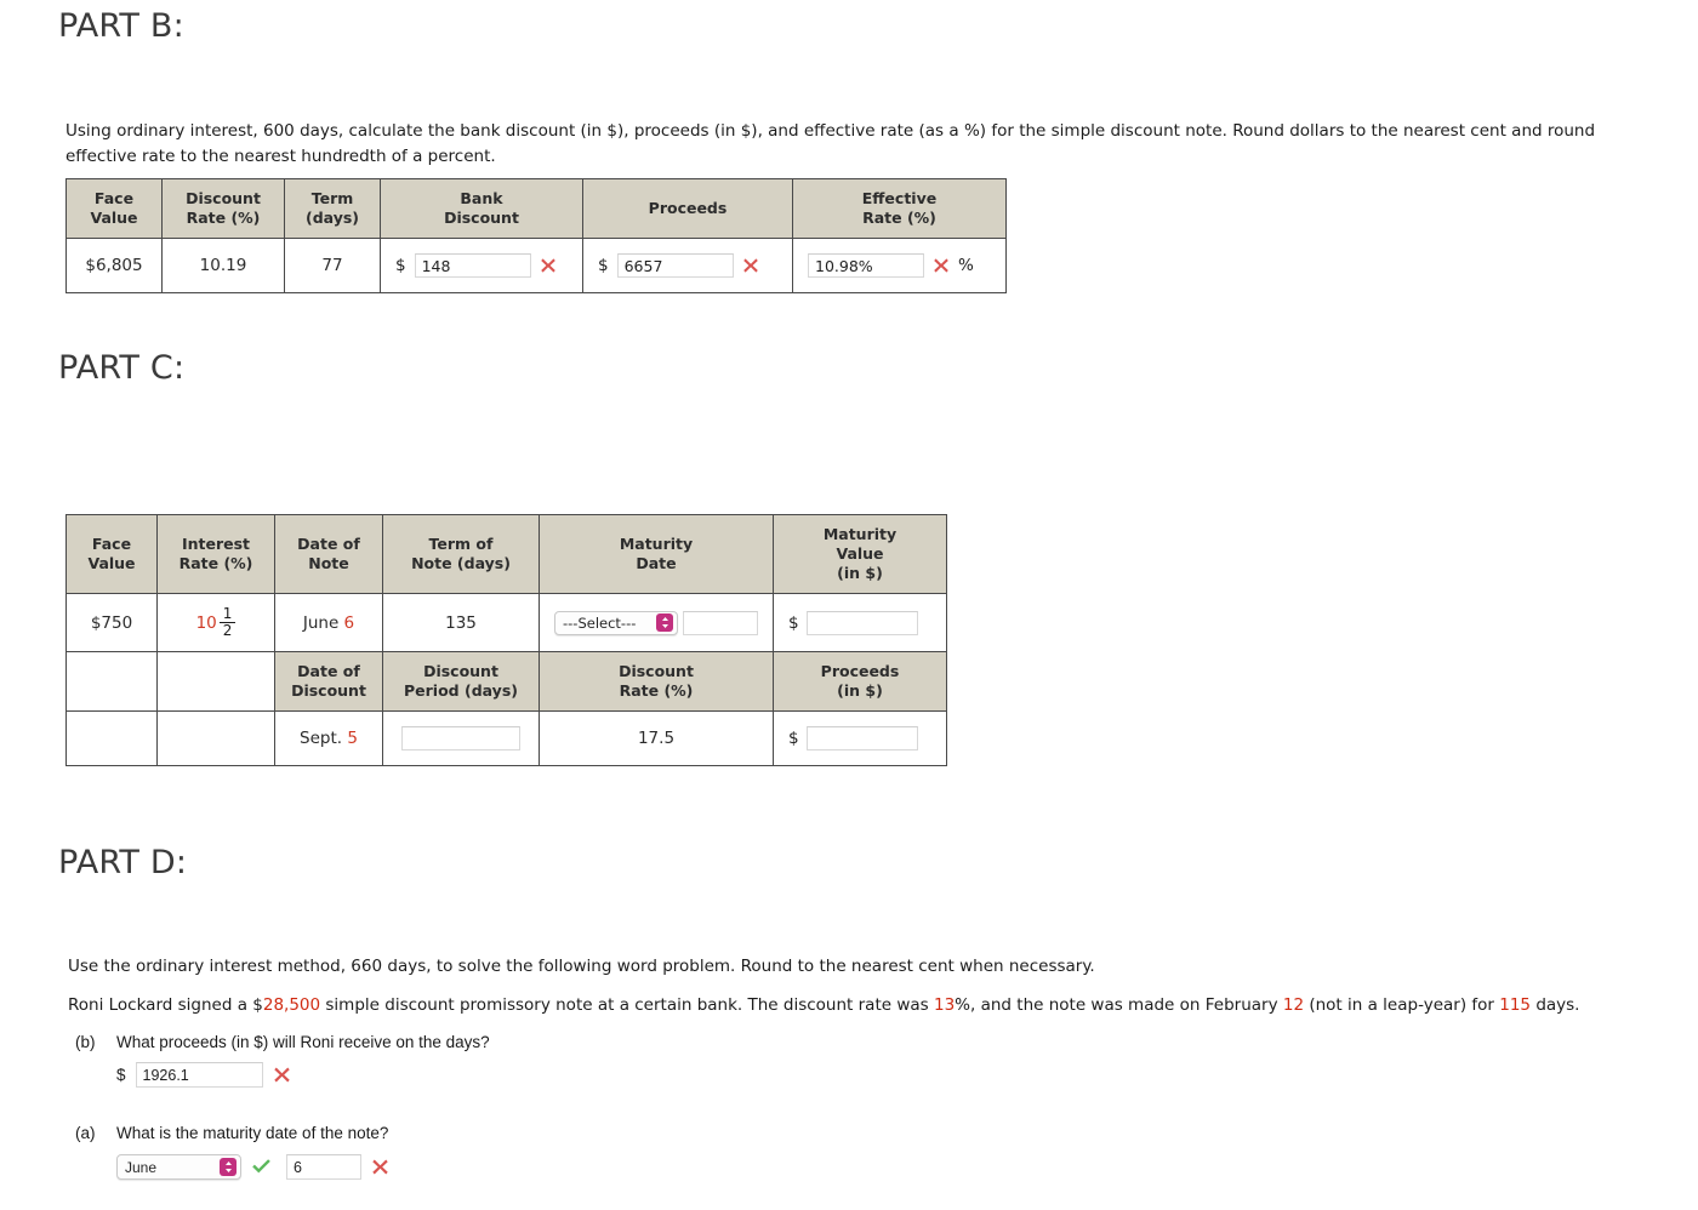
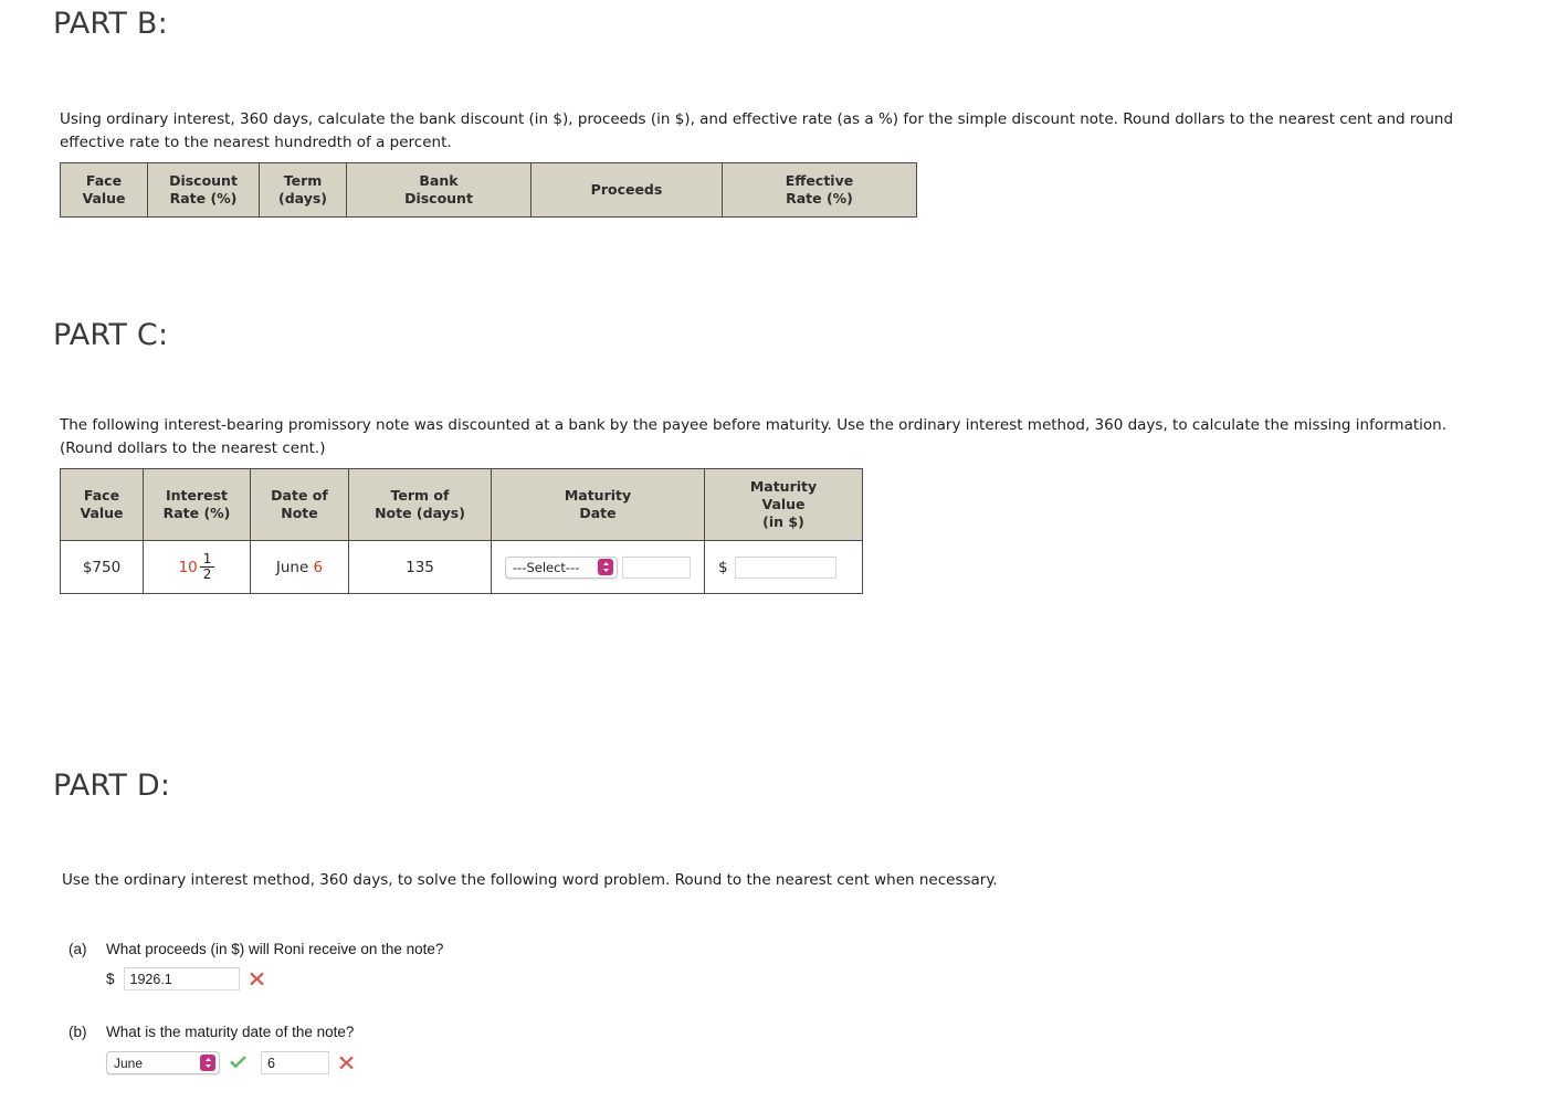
  PART B:
- Using ordinary interest, 600 days, calculate the bank discount (in $), proceeds (in $), and effective rate (as a %) for the simple discount note. Round dollars to the nearest cent and round effective rate to the nearest hundredth of a percent.
+ Using ordinary interest, 360 days, calculate the bank discount (in $), proceeds (in $), and effective rate (as a %) for the simple discount note. Round dollars to the nearest cent and round effective rate to the nearest hundredth of a percent.
  Face Value	Discount Rate (%)	Term (days)	Bank Discount	Proceeds	Effective Rate (%)
- $6,805	10.19	77	$ 148	$ 6657	10.98% %
  PART C:
+ The following interest-bearing promissory note was discounted at a bank by the payee before maturity. Use the ordinary interest method, 360 days, to calculate the missing information. (Round dollars to the nearest cent.)
  Face Value	Interest Rate (%)	Date of Note	Term of Note (days)	Maturity Date	Maturity Value (in $)
  $750	10 1 2	June 6	135	---Select---	$
- 		Date of Discount	Discount Period (days)	Discount Rate (%)	Proceeds (in $)
- 		Sept. 5		17.5	$
  PART D:
- Use the ordinary interest method, 660 days, to solve the following word problem. Round to the nearest cent when necessary.
+ Use the ordinary interest method, 360 days, to solve the following word problem. Round to the nearest cent when necessary.
- Roni Lockard signed a $28,500 simple discount promissory note at a certain bank. The discount rate was 13%, and the note was made on February 12 (not in a leap-year) for 115 days.
- (b)
+ (a)
- What proceeds (in $) will Roni receive on the days?
+ What proceeds (in $) will Roni receive on the note?
  $
  1926.1
- (a)
+ (b)
  What is the maturity date of the note?
  June
  6
